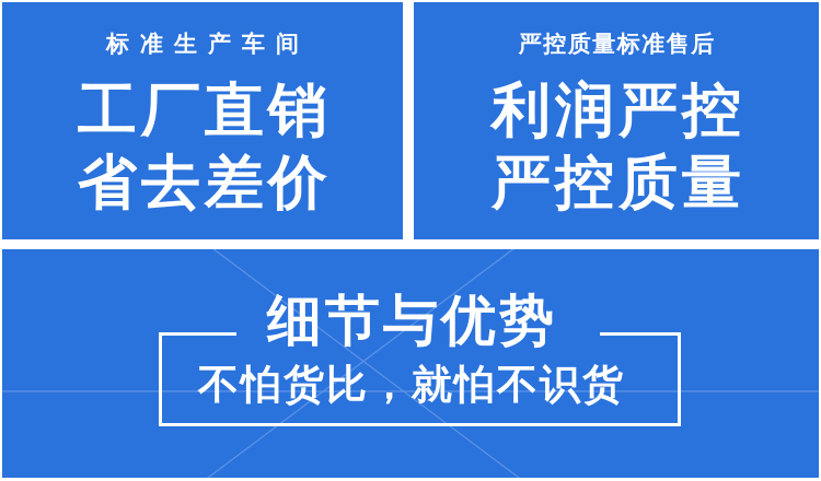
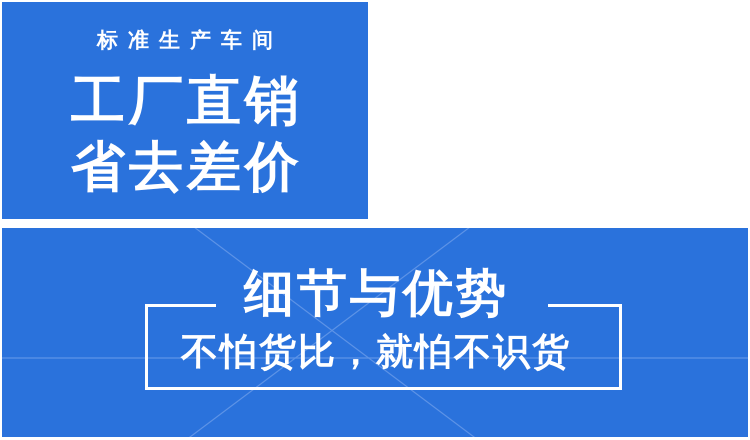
  标准生产车间
  工厂直销
  省去差价
- 严控质量标准售后
- 利润严控
- 严控质量
  细节与优势
  不怕货比，就怕不识货
